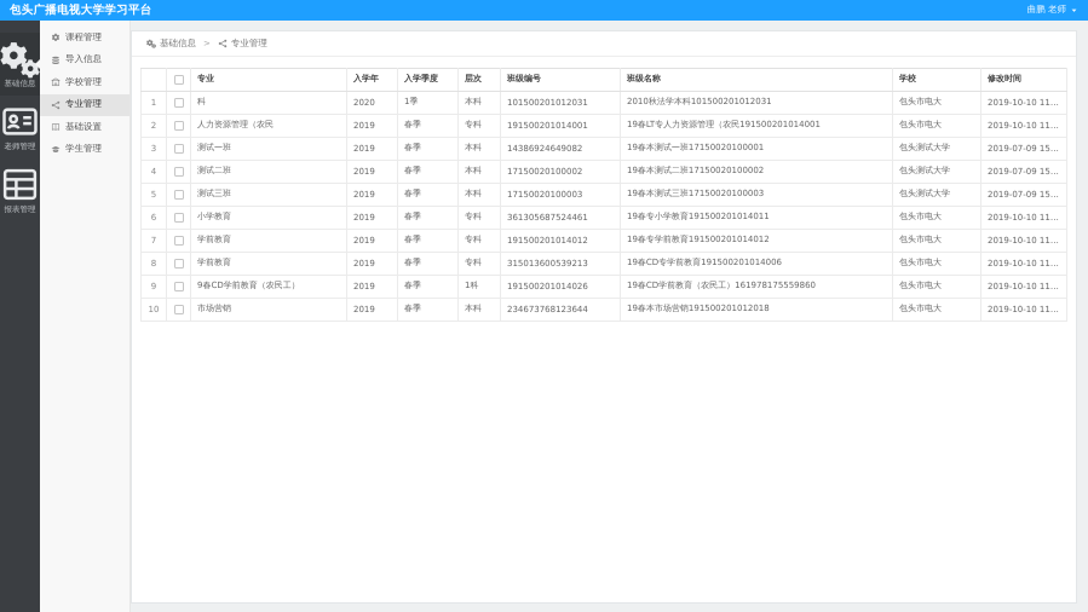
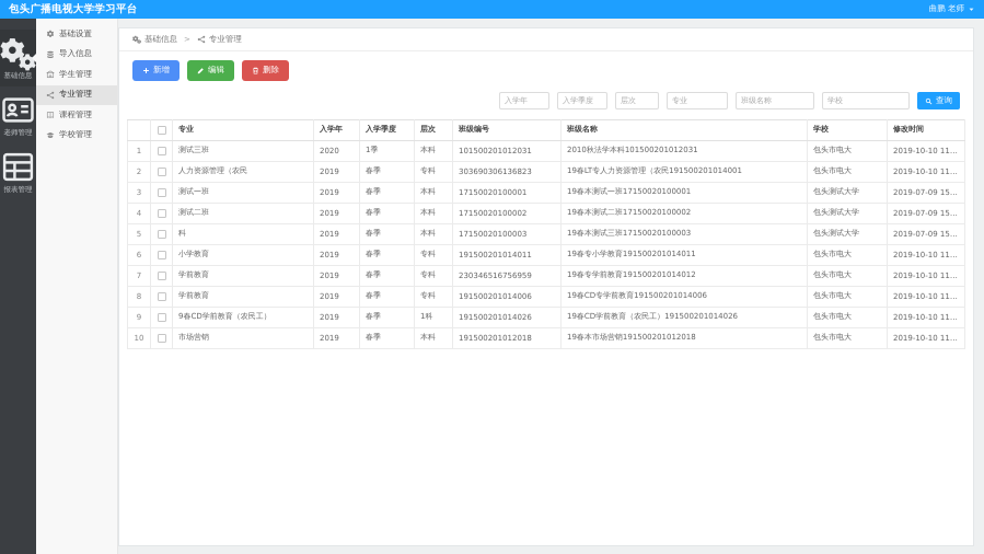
  包头广播电视大学学习平台
  曲鹏 老师
  基础信息
  老师管理
  报表管理
- 课程管理
+ 基础设置
  导入信息
- 学校管理
+ 学生管理
  专业管理
- 基础设置
+ 课程管理
- 学生管理
+ 学校管理
  基础信息
  >
  专业管理
+ 新增
+ 编辑
+ 删除
+ 入学年
+ 入学季度
+ 层次
+ 专业
+ 班级名称
+ 学校
+ 查询
  		专业	入学年	入学季度	层次	班级编号	班级名称	学校	修改时间
- 1		科	2020	1季	本科	101500201012031	2010秋法学本科101500201012031	包头市电大	2019-10-10 11:16:
+ 1		测试三班	2020	1季	本科	101500201012031	2010秋法学本科101500201012031	包头市电大	2019-10-10 11:16:
- 2		人力资源管理（农民	2019	春季	专科	191500201014001	19春LT专人力资源管理（农民191500201014001	包头市电大	2019-10-10 11:16:
+ 2		人力资源管理（农民	2019	春季	专科	303690306136823	19春LT专人力资源管理（农民191500201014001	包头市电大	2019-10-10 11:16:
- 3		测试一班	2019	春季	本科	14386924649082	19春本测试一班17150020100001	包头测试大学	2019-07-09 15:49:
+ 3		测试一班	2019	春季	本科	17150020100001	19春本测试一班17150020100001	包头测试大学	2019-07-09 15:49:
  4		测试二班	2019	春季	本科	17150020100002	19春本测试二班17150020100002	包头测试大学	2019-07-09 15:49:
- 5		测试三班	2019	春季	本科	17150020100003	19春本测试三班17150020100003	包头测试大学	2019-07-09 15:49:
+ 5		科	2019	春季	本科	17150020100003	19春本测试三班17150020100003	包头测试大学	2019-07-09 15:49:
- 6		小学教育	2019	春季	专科	361305687524461	19春专小学教育191500201014011	包头市电大	2019-10-10 11:16:
+ 6		小学教育	2019	春季	专科	191500201014011	19春专小学教育191500201014011	包头市电大	2019-10-10 11:16:
- 7		学前教育	2019	春季	专科	191500201014012	19春专学前教育191500201014012	包头市电大	2019-10-10 11:16:
+ 7		学前教育	2019	春季	专科	230346516756959	19春专学前教育191500201014012	包头市电大	2019-10-10 11:16:
- 8		学前教育	2019	春季	专科	315013600539213	19春CD专学前教育191500201014006	包头市电大	2019-10-10 11:16:
+ 8		学前教育	2019	春季	专科	191500201014006	19春CD专学前教育191500201014006	包头市电大	2019-10-10 11:16:
- 9		9春CD学前教育（农民工）	2019	春季	1科	191500201014026	19春CD学前教育（农民工）161978175559860	包头市电大	2019-10-10 11:16:
+ 9		9春CD学前教育（农民工）	2019	春季	1科	191500201014026	19春CD学前教育（农民工）191500201014026	包头市电大	2019-10-10 11:16:
- 10		市场营销	2019	春季	本科	234673768123644	19春本市场营销191500201012018	包头市电大	2019-10-10 11:16:
+ 10		市场营销	2019	春季	本科	191500201012018	19春本市场营销191500201012018	包头市电大	2019-10-10 11:16:
